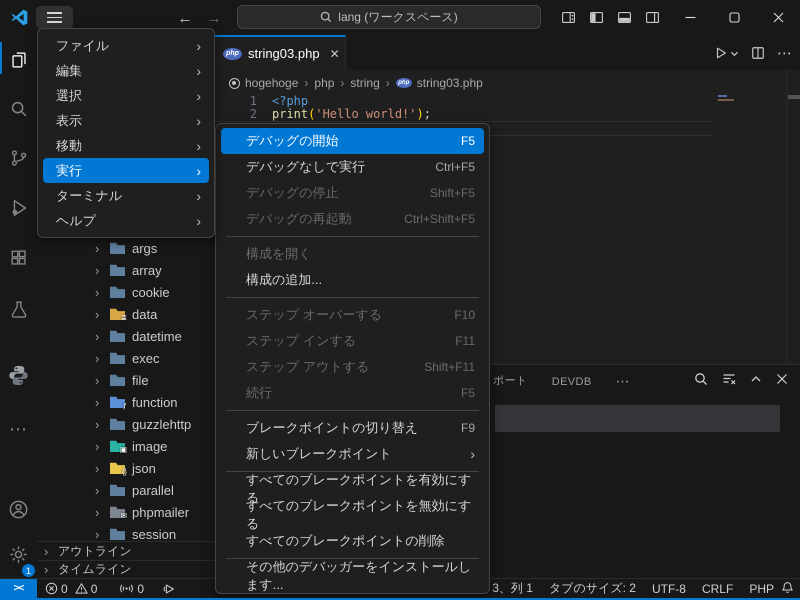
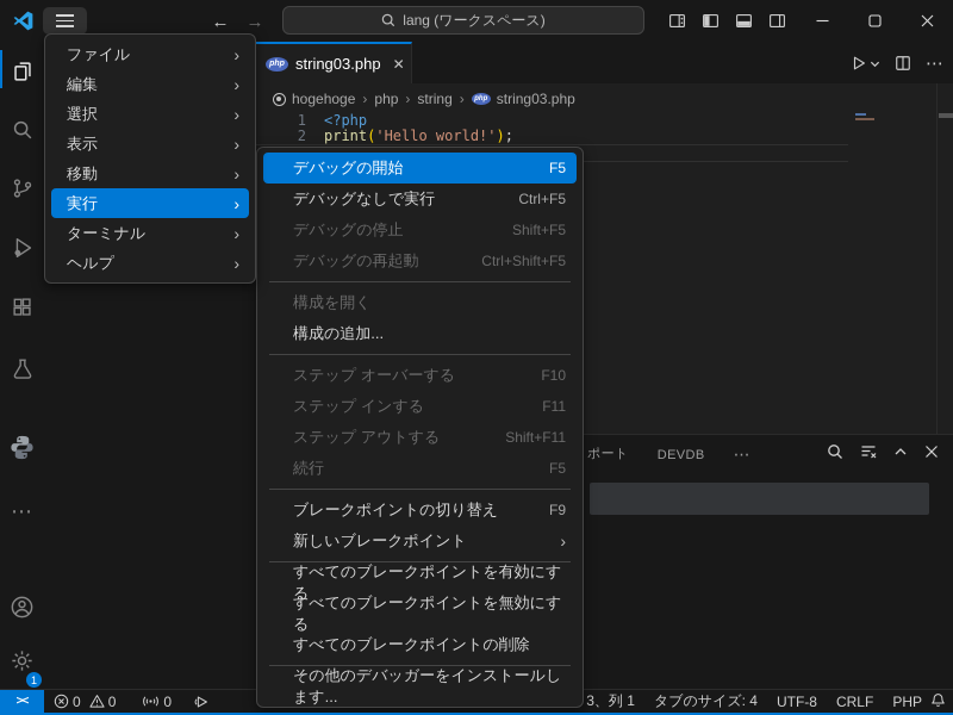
  ←
  →
  lang (ワークスペース)
  ⋯
  1
- args
- array
- cookie
- ≣
- data
- datetime
- exec
- file
- ƒ
- function
- guzzlehttp
- ▣
- image
- {}
- json
- parallel
- ✉
- phpmailer
- session
- アウトライン
- タイムライン
  string03.php
  ✕
  ⋯
  hogehoge
  php
  string
  string03.php
  1
  <?php
  2
  print('Hello world!');
  ポート
  DEVDB
  ><
  0
  0
  0
  3、列 1
- タブのサイズ: 2
+ タブのサイズ: 4
  UTF-8
  CRLF
  PHP
  ファイル
  編集
  選択
  表示
  移動
  実行
  ターミナル
  ヘルプ
  デバッグの開始
  F5
  デバッグなしで実行
  Ctrl+F5
  デバッグの停止
  Shift+F5
  デバッグの再起動
  Ctrl+Shift+F5
  構成を開く
  構成の追加...
  ステップ オーバーする
  F10
  ステップ インする
  F11
  ステップ アウトする
  Shift+F11
  続行
  F5
  ブレークポイントの切り替え
  F9
  新しいブレークポイント
  すべてのブレークポイントを有効にする
  すべてのブレークポイントを無効にする
  すべてのブレークポイントの削除
  その他のデバッガーをインストールします...
